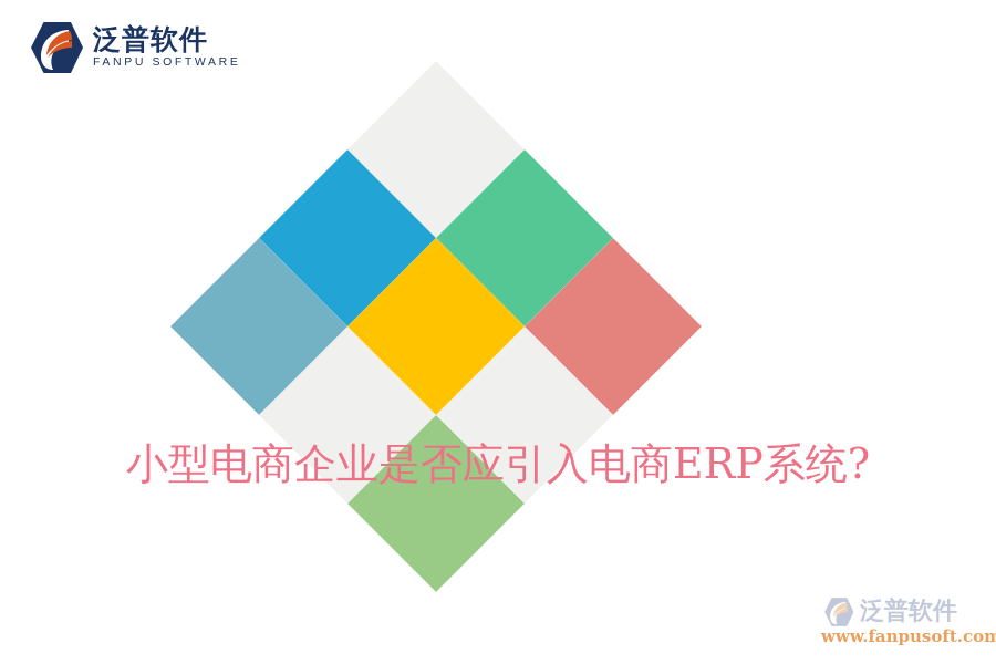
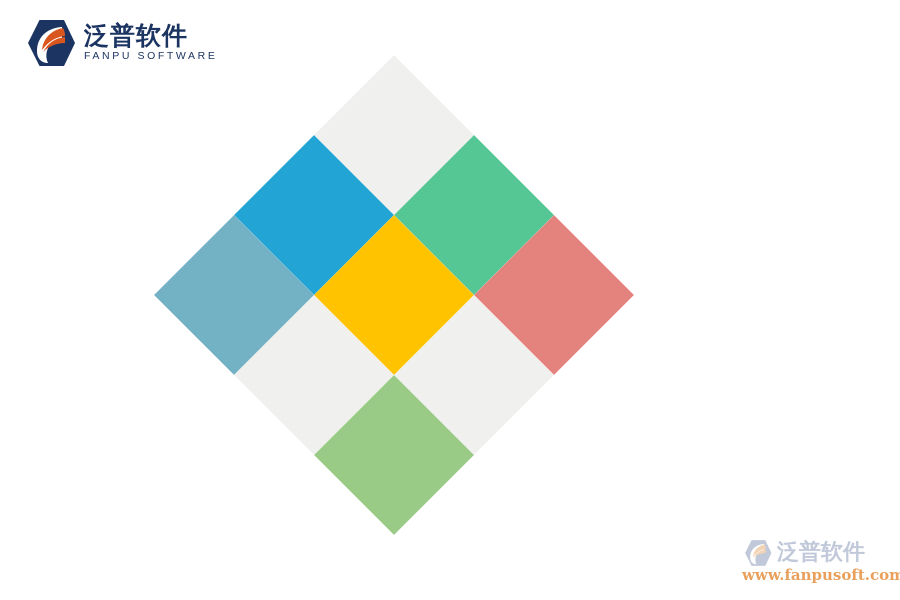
  泛普软件
  FANPU SOFTWARE
- 小型电商企业是否应引入电商ERP系统?
  泛普软件
  www.fanpusoft.com
